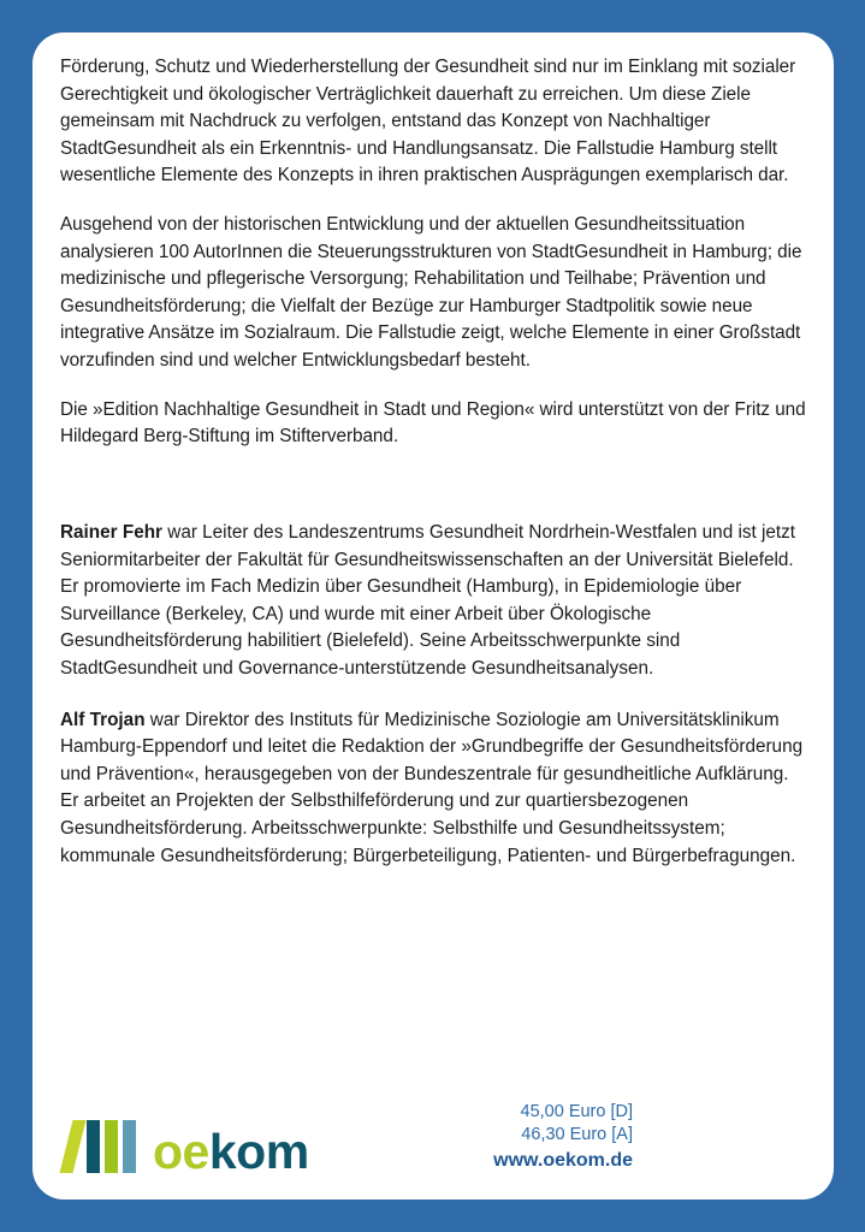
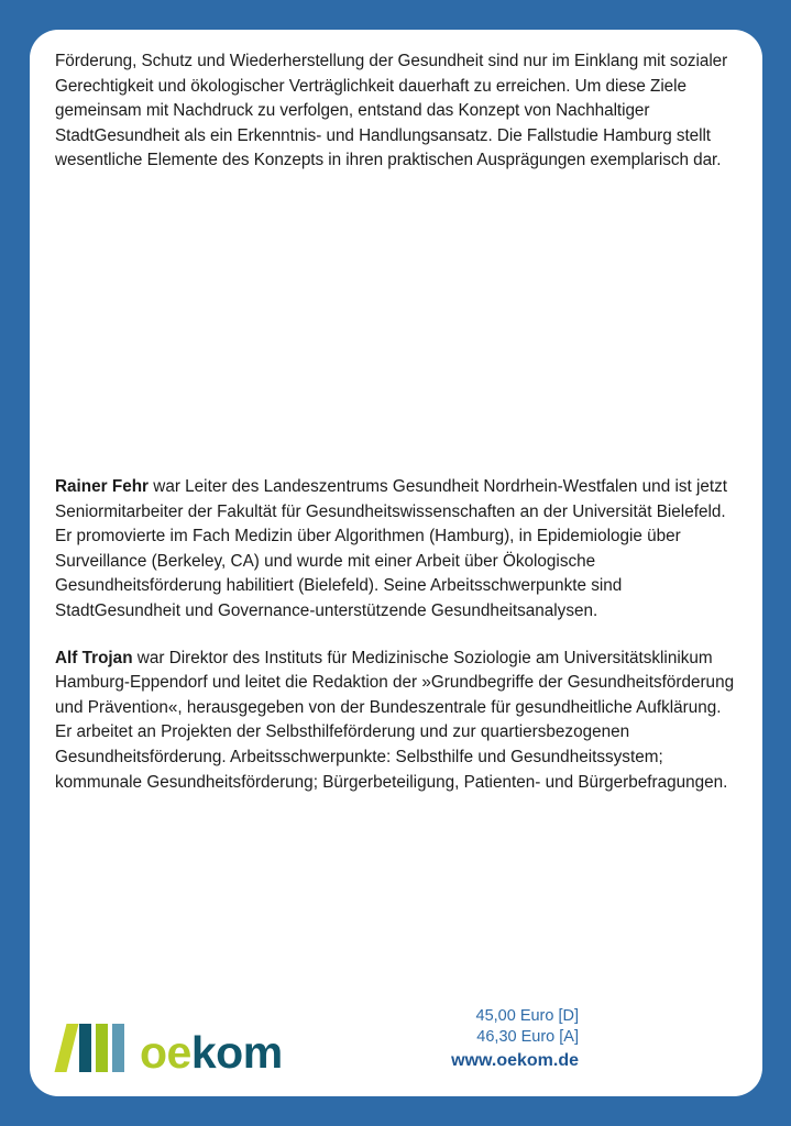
  Förderung, Schutz und Wiederherstellung der Gesundheit sind nur im Einklang mit sozialer Gerechtigkeit und ökologischer Verträglichkeit dauerhaft zu erreichen. Um diese Ziele gemeinsam mit Nachdruck zu verfolgen, entstand das Konzept von Nachhaltiger StadtGesundheit als ein Erkenntnis- und Handlungsansatz. Die Fallstudie Hamburg stellt wesentliche Elemente des Konzepts in ihren praktischen Ausprägungen exemplarisch dar.
- Ausgehend von der historischen Entwicklung und der aktuellen Gesundheitssituation analysieren 100 AutorInnen die Steuerungsstrukturen von StadtGesundheit in Hamburg; die medizinische und pflegerische Versorgung; Rehabilitation und Teilhabe; Prävention und Gesundheitsförderung; die Vielfalt der Bezüge zur Hamburger Stadtpolitik sowie neue integrative Ansätze im Sozialraum. Die Fallstudie zeigt, welche Elemente in einer Großstadt vorzufinden sind und welcher Entwicklungsbedarf besteht.
- Die »Edition Nachhaltige Gesundheit in Stadt und Region« wird unterstützt von der Fritz und Hildegard Berg-Stiftung im Stifterverband.
- Rainer Fehr war Leiter des Landeszentrums Gesundheit Nordrhein-Westfalen und ist jetzt Seniormitarbeiter der Fakultät für Gesundheitswissenschaften an der Universität Bielefeld. Er promovierte im Fach Medizin über Gesundheit (Hamburg), in Epidemiologie über Surveillance (Berkeley, CA) und wurde mit einer Arbeit über Ökologische Gesundheitsförderung habilitiert (Bielefeld). Seine Arbeitsschwerpunkte sind StadtGesundheit und Governance-unterstützende Gesundheitsanalysen.
+ Rainer Fehr war Leiter des Landeszentrums Gesundheit Nordrhein-Westfalen und ist jetzt Seniormitarbeiter der Fakultät für Gesundheitswissenschaften an der Universität Bielefeld. Er promovierte im Fach Medizin über Algorithmen (Hamburg), in Epidemiologie über Surveillance (Berkeley, CA) und wurde mit einer Arbeit über Ökologische Gesundheitsförderung habilitiert (Bielefeld). Seine Arbeitsschwerpunkte sind StadtGesundheit und Governance-unterstützende Gesundheitsanalysen.
  Alf Trojan war Direktor des Instituts für Medizinische Soziologie am Universitätsklinikum Hamburg-Eppendorf und leitet die Redaktion der »Grundbegriffe der Gesundheitsförderung und Prävention«, herausgegeben von der Bundeszentrale für gesundheitliche Aufklärung. Er arbeitet an Projekten der Selbsthilfeförderung und zur quartiersbezogenen Gesundheitsförderung. Arbeitsschwerpunkte: Selbsthilfe und Gesundheitssystem; kommunale Gesundheitsförderung; Bürgerbeteiligung, Patienten- und Bürgerbefragungen.
  oekom
  45,00 Euro [D]
  46,30 Euro [A]
  www.oekom.de
